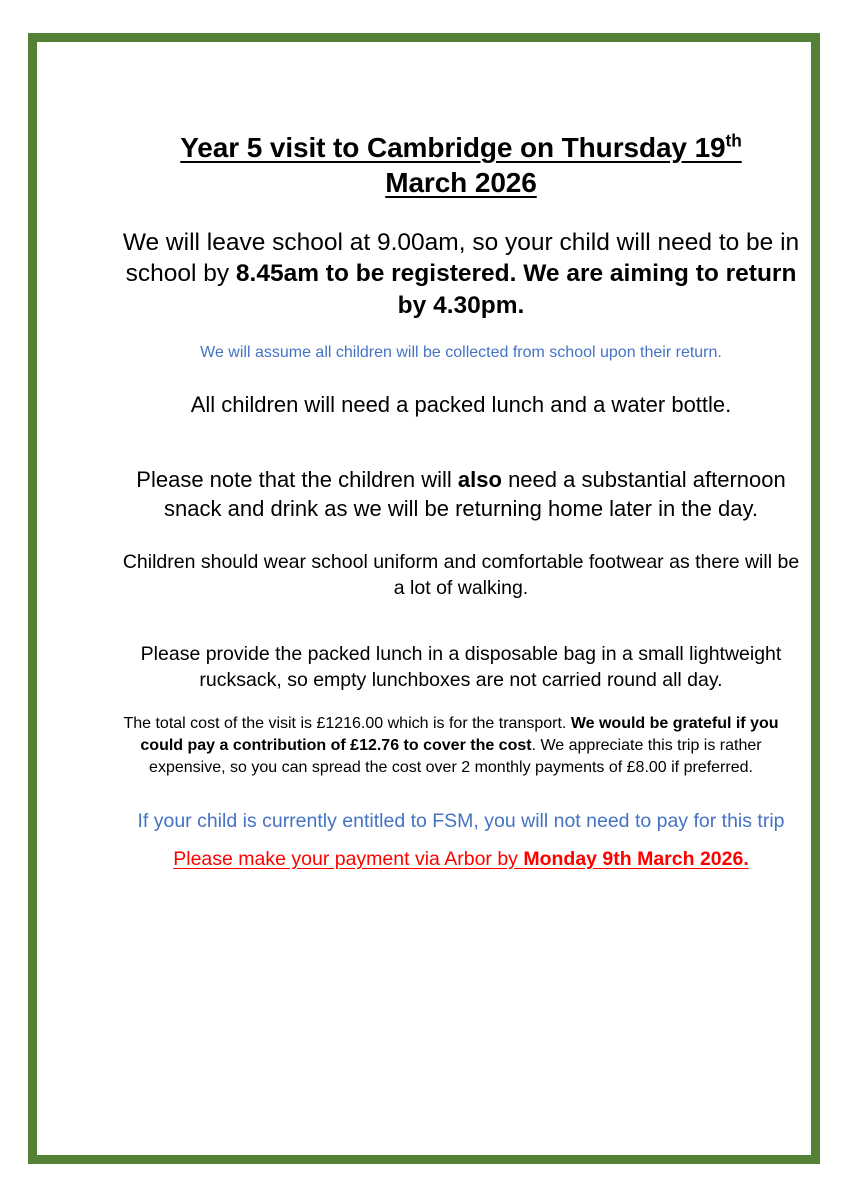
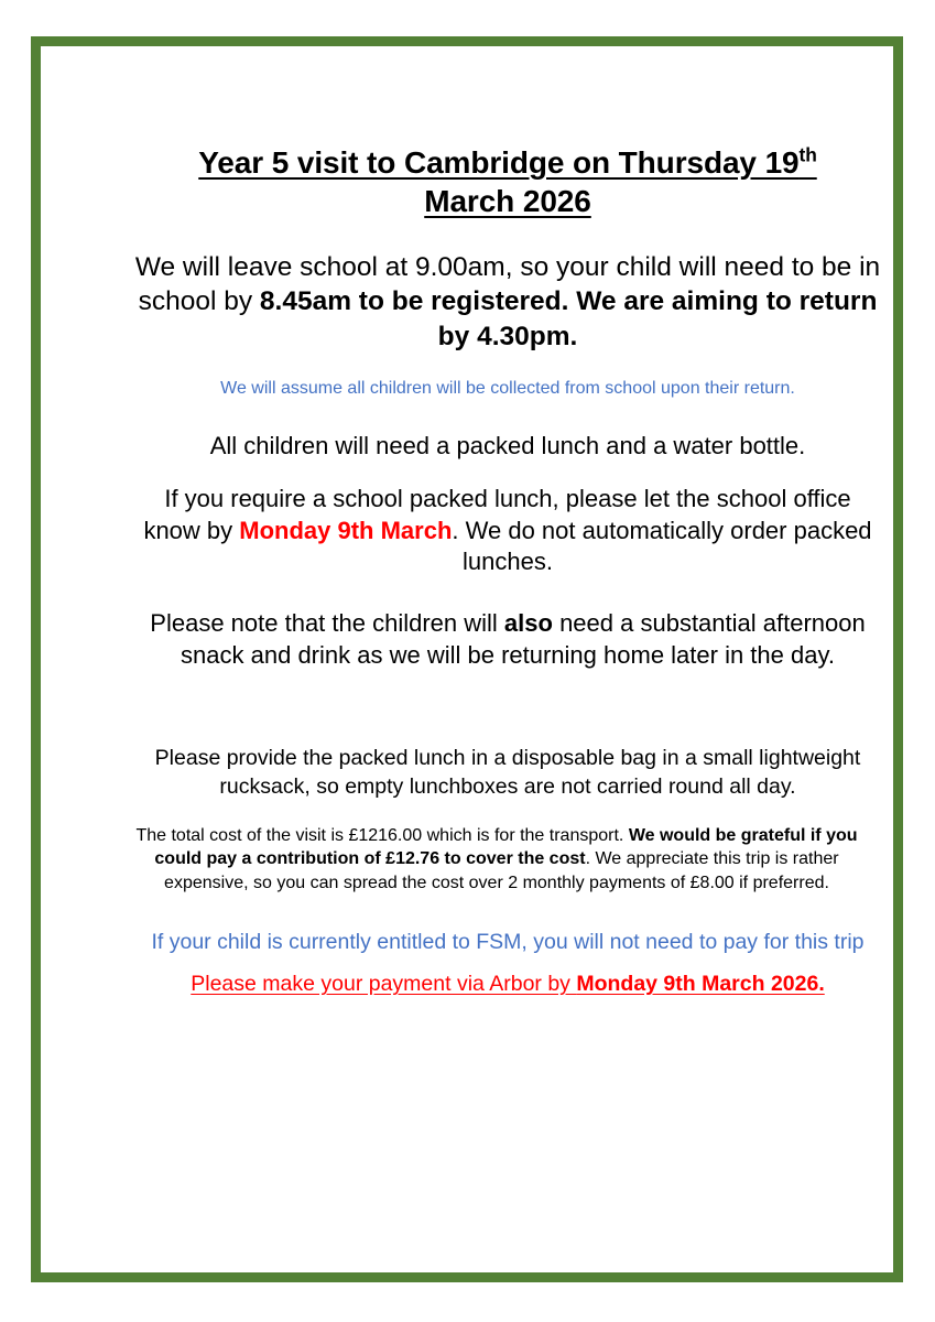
  Year 5 visit to Cambridge on Thursday 19th
  March 2026
  We will leave school at 9.00am, so your child will need to be in school by 8.45am to be registered. We are aiming to return by 4.30pm.
  We will assume all children will be collected from school upon their return.
  All children will need a packed lunch and a water bottle.
+ If you require a school packed lunch, please let the school office know by Monday 9th March. We do not automatically order packed lunches.
  Please note that the children will also need a substantial afternoon snack and drink as we will be returning home later in the day.
- Children should wear school uniform and comfortable footwear as there will be a lot of walking.
  Please provide the packed lunch in a disposable bag in a small lightweight rucksack, so empty lunchboxes are not carried round all day.
  The total cost of the visit is £1216.00 which is for the transport. We would be grateful if you could pay a contribution of £12.76 to cover the cost. We appreciate this trip is rather expensive, so you can spread the cost over 2 monthly payments of £8.00 if preferred.
  If your child is currently entitled to FSM, you will not need to pay for this trip
  Please make your payment via Arbor by Monday 9th March 2026.
